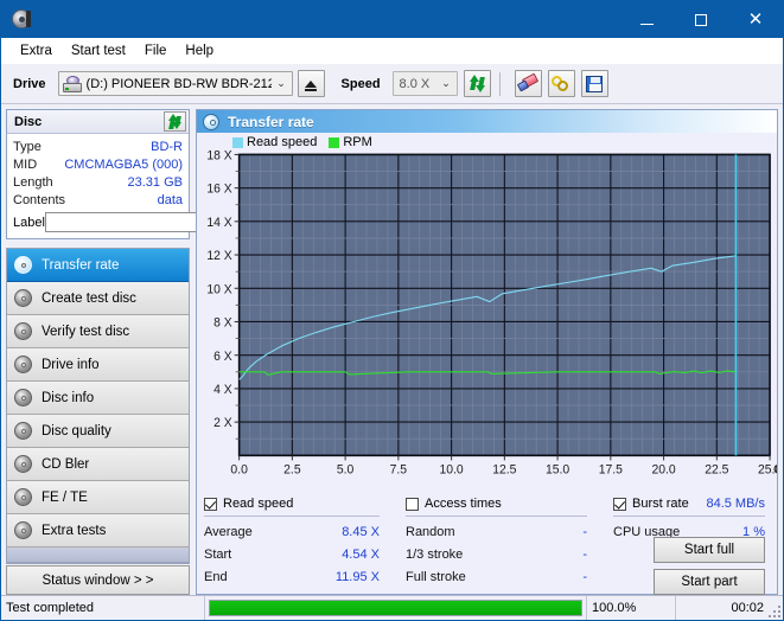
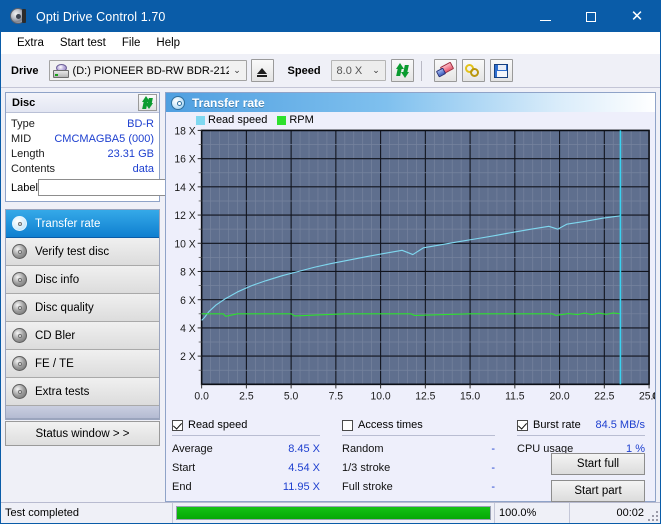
+ Opti Drive Control 1.70
  ✕
  Extra
  Start test
  File
  Help
  Drive
  (D:) PIONEER BD-RW BDR-21
  ⌄
  Speed
  8.0 X
  ⌄
  Disc
  Type
  BD-R
  MID
  CMCMAGBA5 (000)
  Length
  23.31 GB
  Contents
  data
  Label
  Transfer rate
- Create test disc
  Verify test disc
- Drive info
  Disc info
  Disc quality
  CD Bler
  FE / TE
  Extra tests
  Status window > >
  Transfer rate
  Read speed
  RPM
  2 X
  4 X
  6 X
  8 X
  10 X
  12 X
  14 X
  16 X
  18 X
  0.0
  2.5
  5.0
  7.5
  10.0
  12.5
  15.0
- 17.5
+ 11.5
  20.0
  22.5
  25.
  Read speed
  Average
  8.45 X
  Start
  4.54 X
  End
  11.95 X
  Access times
  Random
  -
  1/3 stroke
  -
  Full stroke
  -
  Burst rate
  84.5 MB/s
  CPU usage
  1 %
  Start full
  Start part
  Test completed
  100.0%
  00:02
